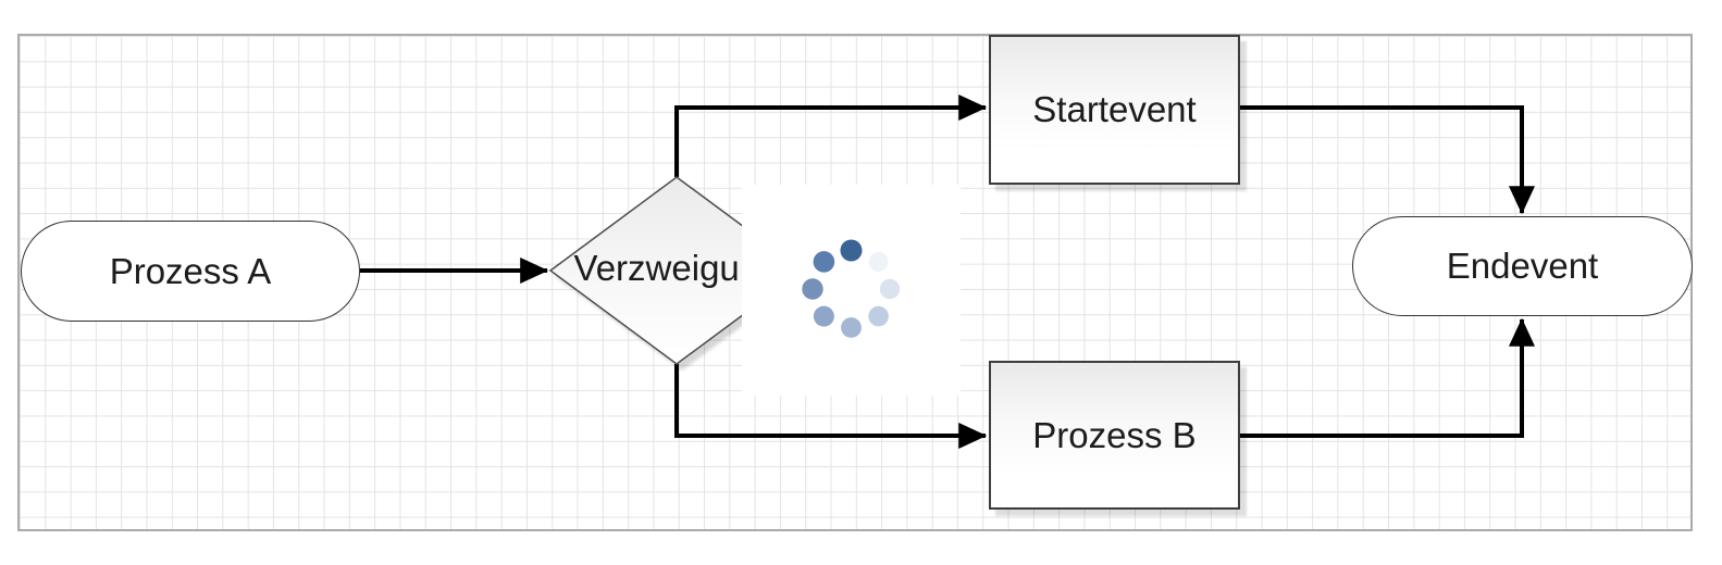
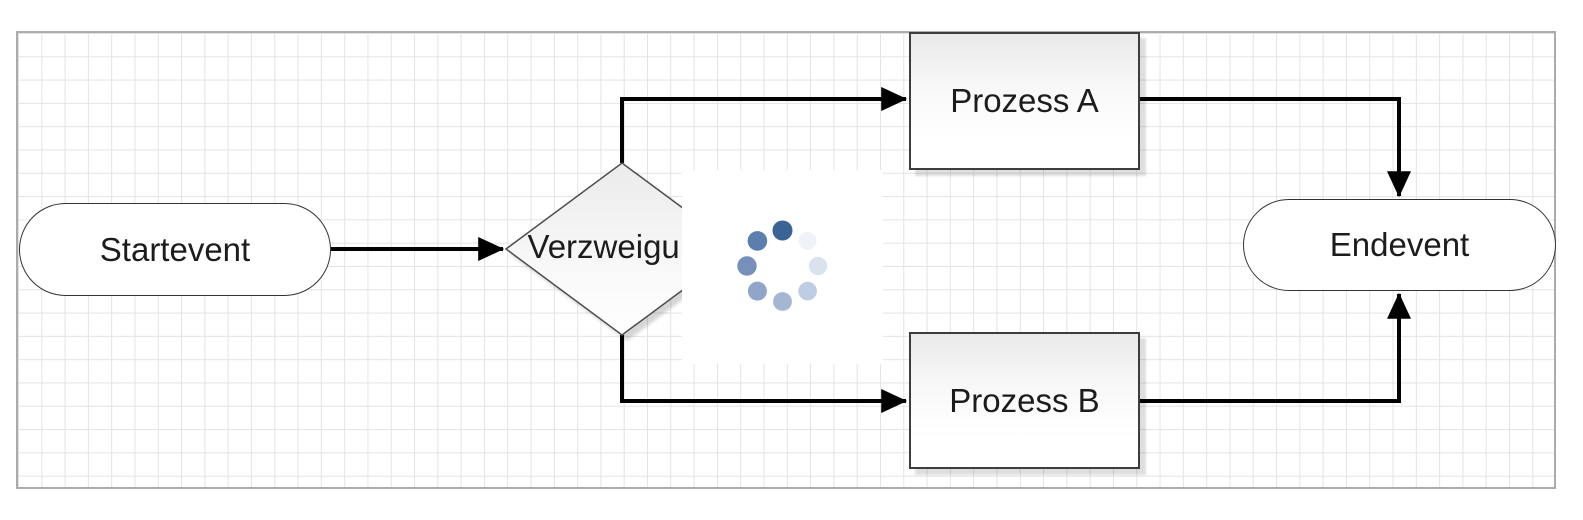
- Prozess A
+ Startevent
  Verzweigu
- Startevent
+ Prozess A
  Prozess B
  Endevent
